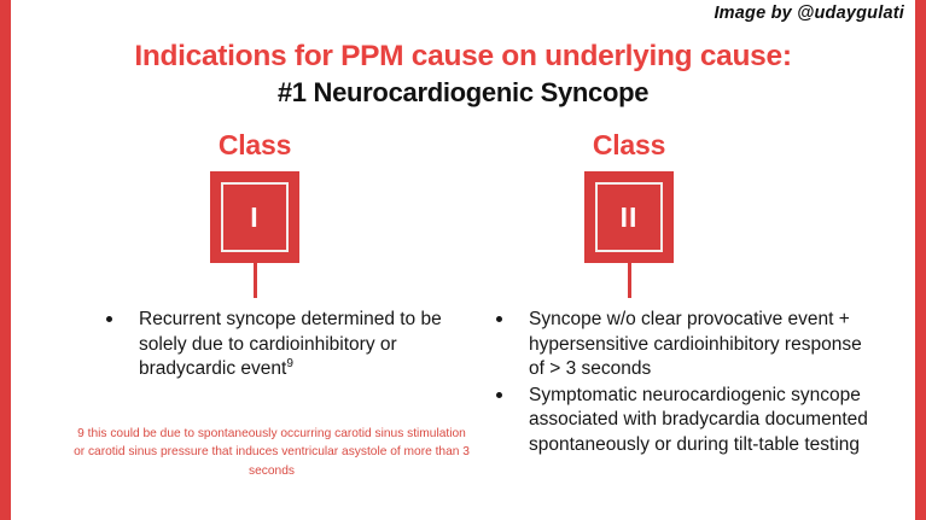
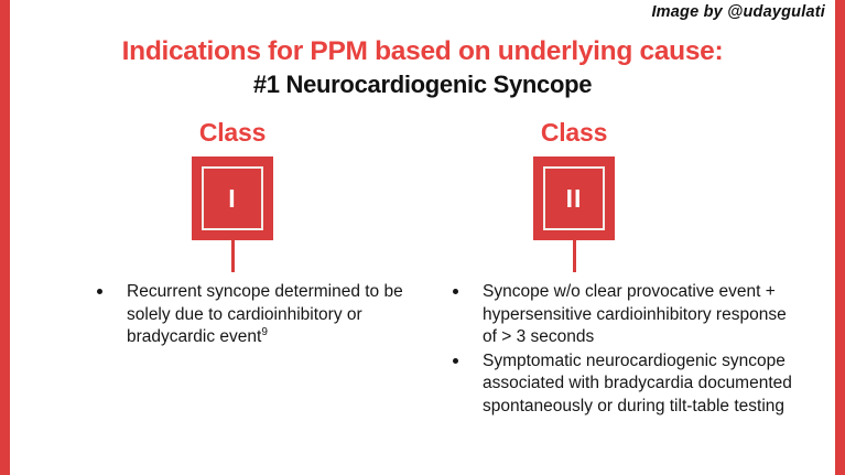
  Image by @udaygulati
- Indications for PPM cause on underlying cause:
+ Indications for PPM based on underlying cause:
  #1 Neurocardiogenic Syncope
  Class
  I
  Class
  II
  Recurrent syncope determined to be solely due to cardioinhibitory or bradycardic event9
  Syncope w/o clear provocative event + hypersensitive cardioinhibitory response of > 3 seconds
  Symptomatic neurocardiogenic syncope associated with bradycardia documented spontaneously or during tilt-table testing
- 9 this could be due to spontaneously occurring carotid sinus stimulation or carotid sinus pressure that induces ventricular asystole of more than 3 seconds
